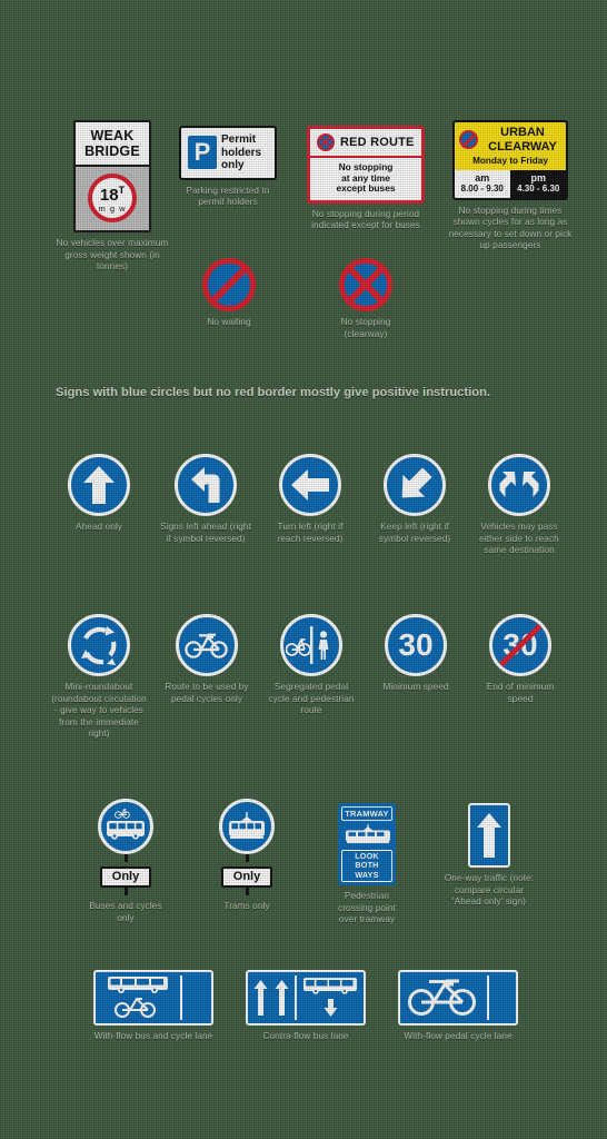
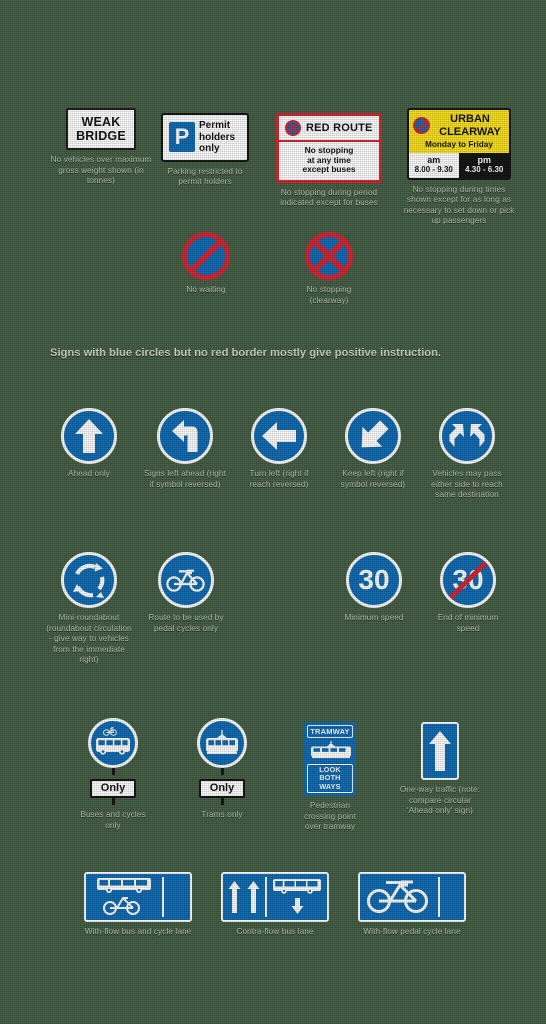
  WEAK
  BRIDGE
- 18T
- m g w
  No vehicles over maximum gross weight shown (in tonnes)
  P
  Permit
  holders
  only
  Parking restricted to permit holders
  RED ROUTE
  No stopping
  at any time
  except buses
  No stopping during period indicated except for buses
  URBAN
  CLEARWAY
  Monday to Friday
  am
  8.00 - 9.30
  pm
  4.30 - 6.30
- No stopping during times shown cycles for as long as necessary to set down or pick up passengers
+ No stopping during times shown except for as long as necessary to set down or pick up passengers
  No waiting
  No stopping (clearway)
  Signs with blue circles but no red border mostly give positive instruction.
  Ahead only
  Signs left ahead (right if symbol reversed)
  Turn left (right if reach reversed)
  Keep left (right if symbol reversed)
  Vehicles may pass either side to reach same destination
  Mini-roundabout (roundabout circulation - give way to vehicles from the immediate right)
  Route to be used by pedal cycles only
- Segregated pedal cycle and pedestrian route
  30
  Minimum speed
  30
  End of minimum speed
  Only
  Buses and cycles only
  Only
  Trams only
  TRAMWAY
  LOOK BOTH
  WAYS
  Pedestrian crossing point over tramway
  One-way traffic (note: compare circular 'Ahead only' sign)
  With-flow bus and cycle lane
  Contra-flow bus lane
  With-flow pedal cycle lane
